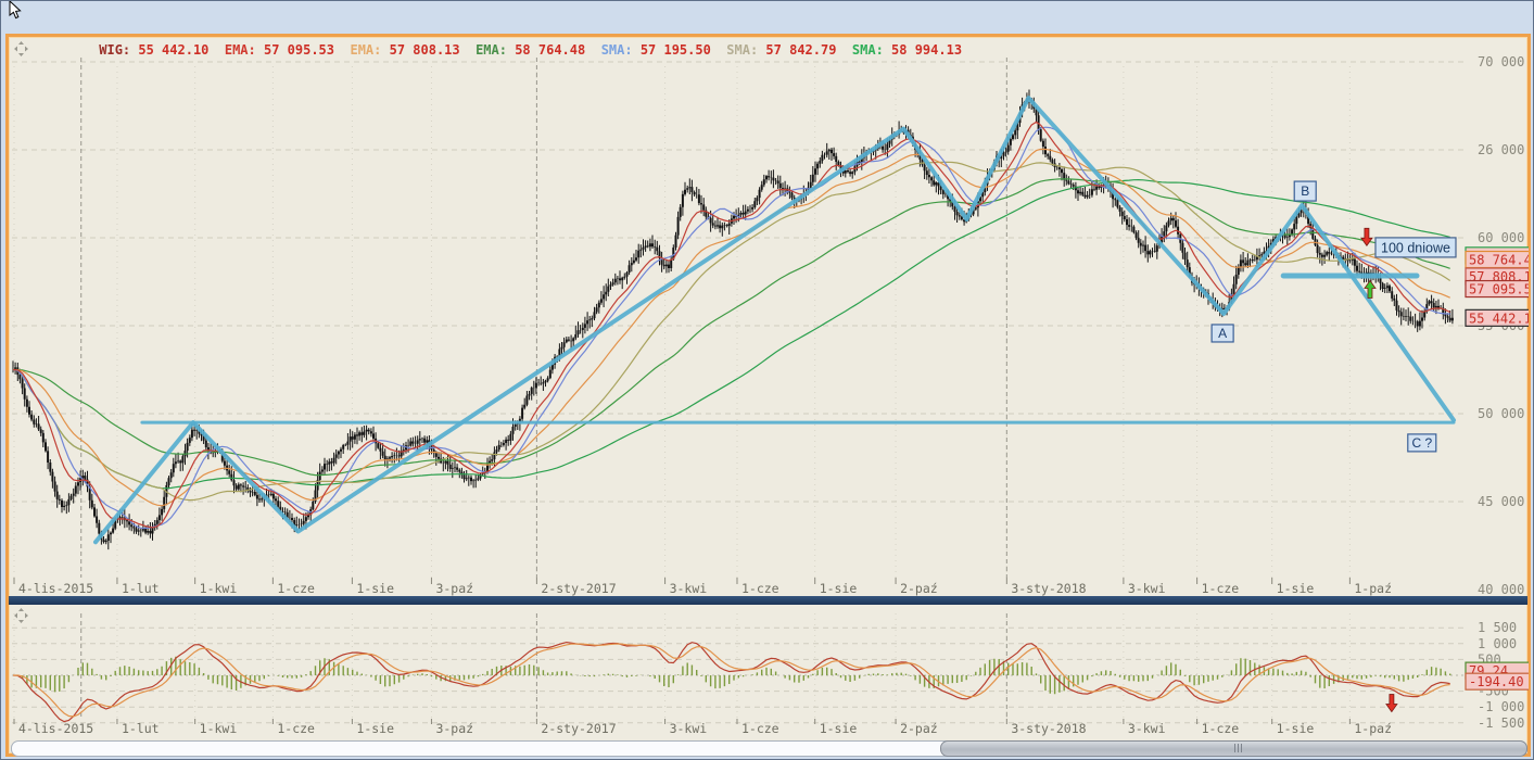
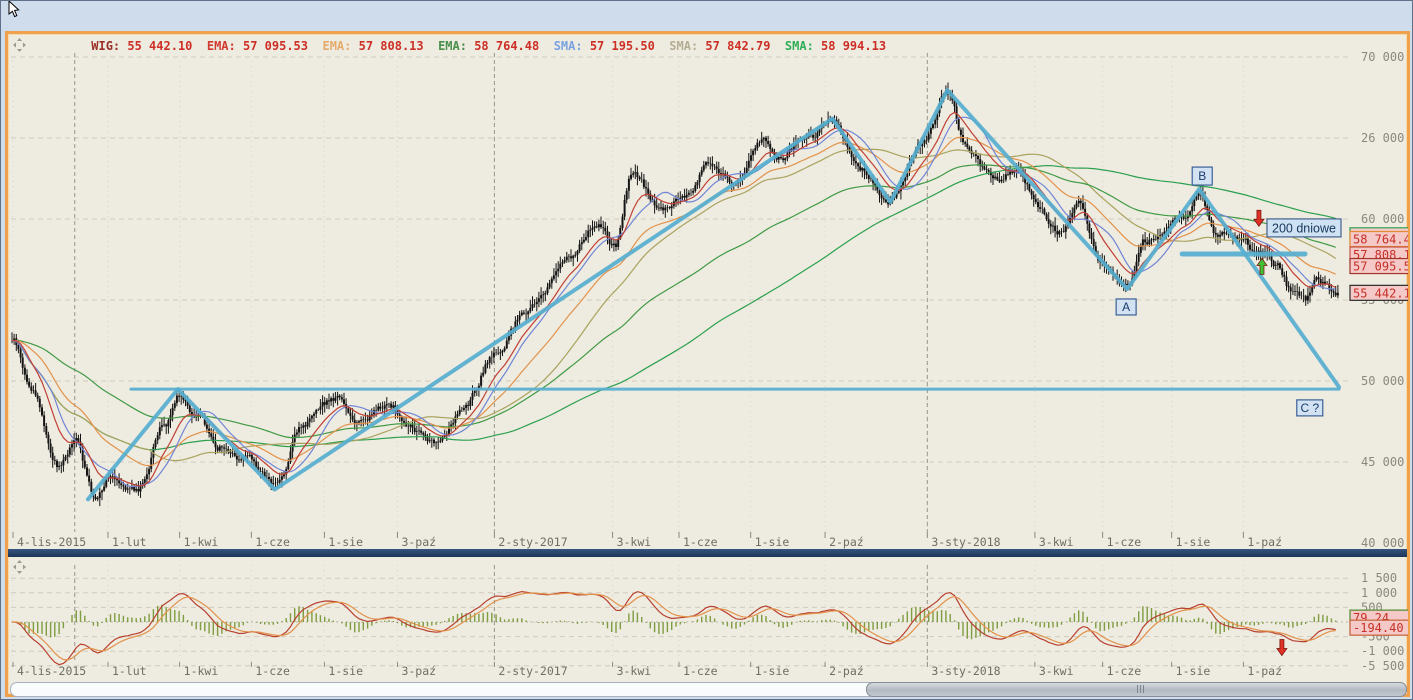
  70 000
  26 000
  60 000
  50 000
  45 000
  40 000
  4-lis-2015
  1-lut
  1-kwi
  1-cze
  1-sie
  3-paź
  2-sty-2017
  3-kwi
  1-cze
  1-sie
  2-paź
  3-sty-2018
  3-kwi
  1-cze
  1-sie
  1-paź
  A
  B
  C ?
- 100 dniowe
+ 200 dniowe
  58 764.4
  57 808.1
  57 095.5
  55 442.1
  WIG: 55 442.10 EMA: 57 095.53 EMA: 57 808.13 EMA: 58 764.48 SMA: 57 195.50 SMA: 57 842.79 SMA: 58 994.13
  1 500
  1 000
  500
  -500
  -1 000
- -1 500
+ -5 500
  4-lis-2015
  1-lut
  1-kwi
  1-cze
  1-sie
  3-paź
  2-sty-2017
  3-kwi
  1-cze
  1-sie
  2-paź
  3-sty-2018
  3-kwi
  1-cze
  1-sie
  1-paź
  79.24
  -194.40
